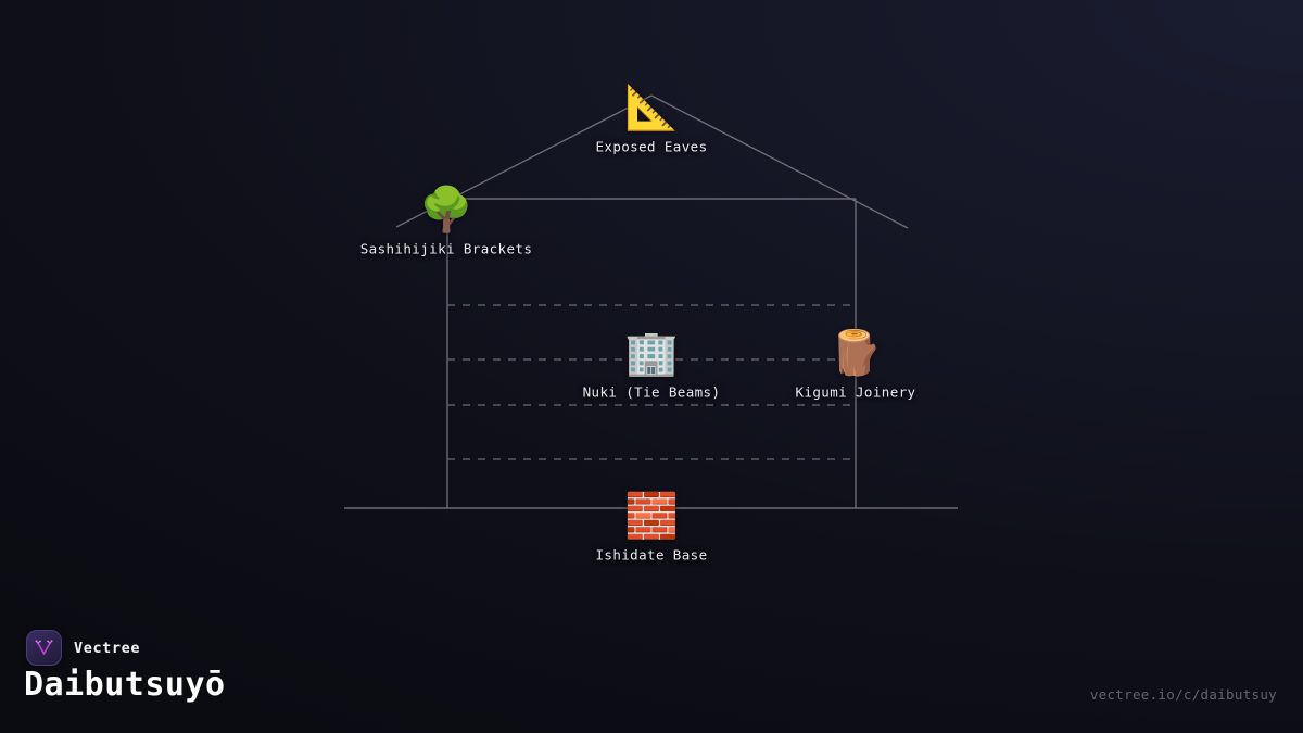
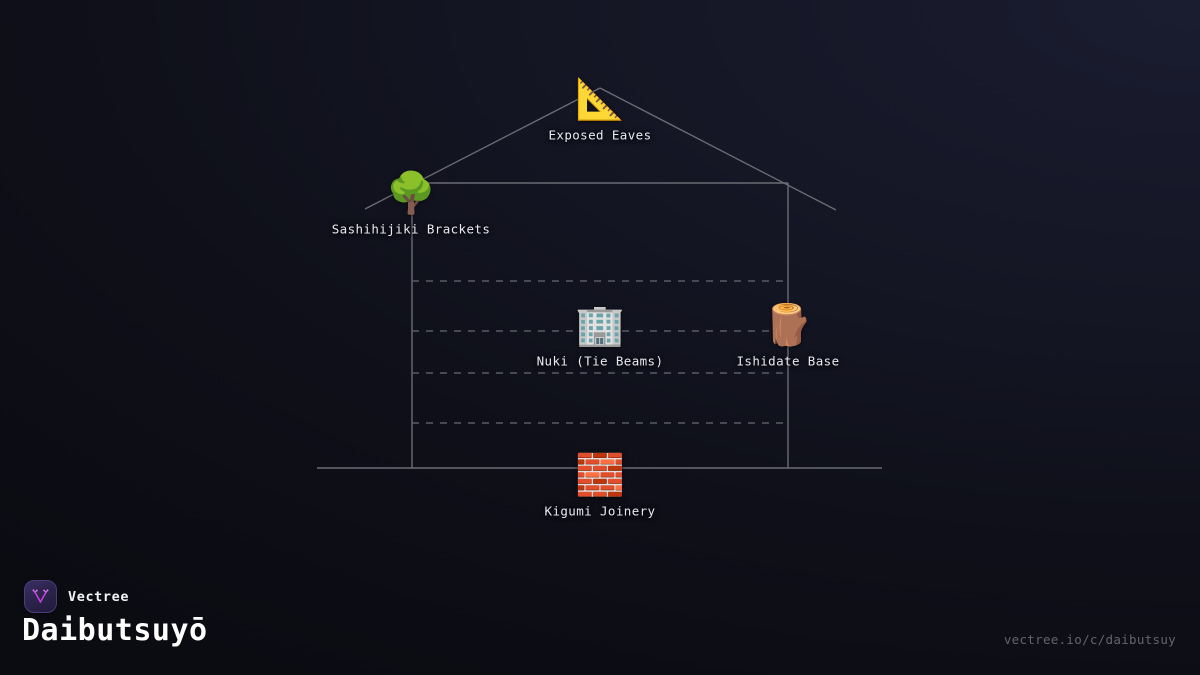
  📐
  Exposed Eaves
  🌳
  Sashihijiki Brackets
  🏢
  Nuki (Tie Beams)
  🪵
- Kigumi Joinery
+ Ishidate Base
  🧱
- Ishidate Base
+ Kigumi Joinery
  Vectree
  Daibutsuyō
  vectree.io/c/daibutsuy
